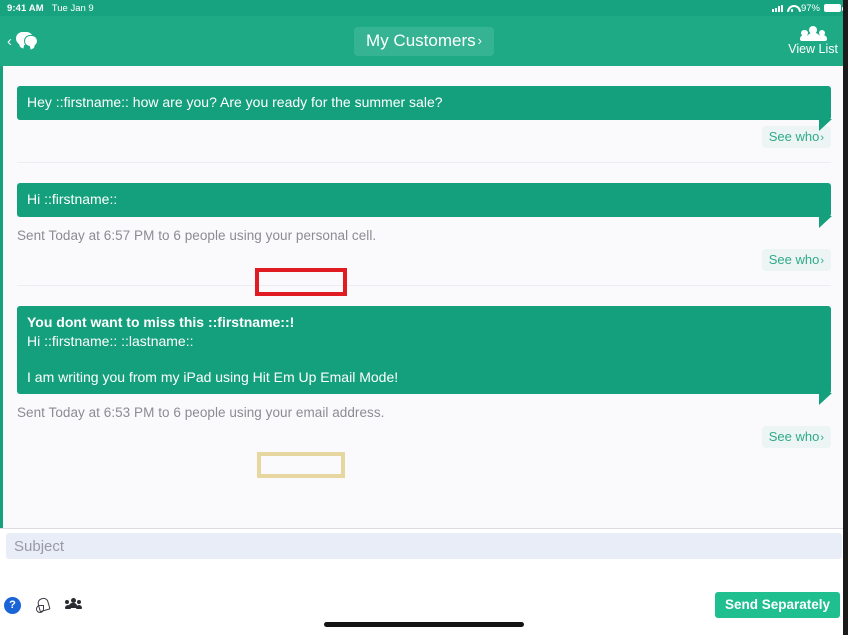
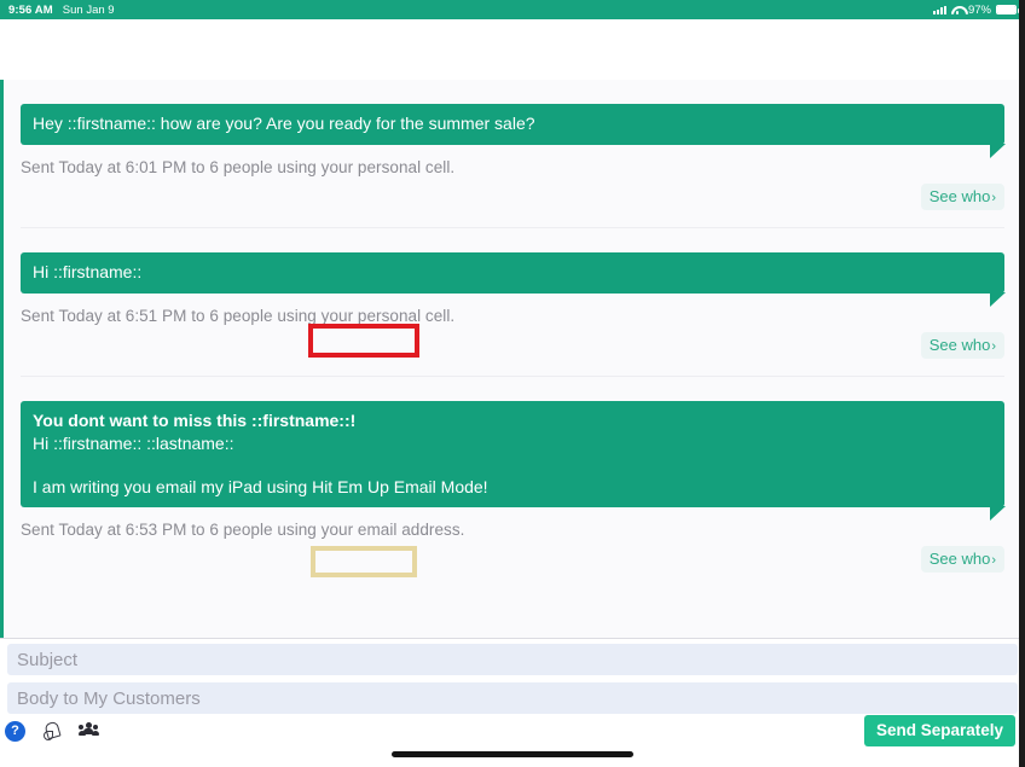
- 9:41 AM
+ 9:56 AM
- Tue Jan 9
+ Sun Jan 9
  97%
- ‹
- My Customers
- ›
- View List
  Hey ::firstname:: how are you? Are you ready for the summer sale?
+ Sent Today at 6:01 PM to 6 people using your personal cell.
  See who›
  Hi ::firstname::
- Sent Today at 6:57 PM to 6 people using your personal cell.
+ Sent Today at 6:51 PM to 6 people using your personal cell.
  See who›
  You dont want to miss this ::firstname::!
  Hi ::firstname:: ::lastname::
- I am writing you from my iPad using Hit Em Up Email Mode!
+ I am writing you email my iPad using Hit Em Up Email Mode!
  Sent Today at 6:53 PM to 6 people using your email address.
  See who›
  Subject
+ Body to My Customers
  ?
  Send Separately
